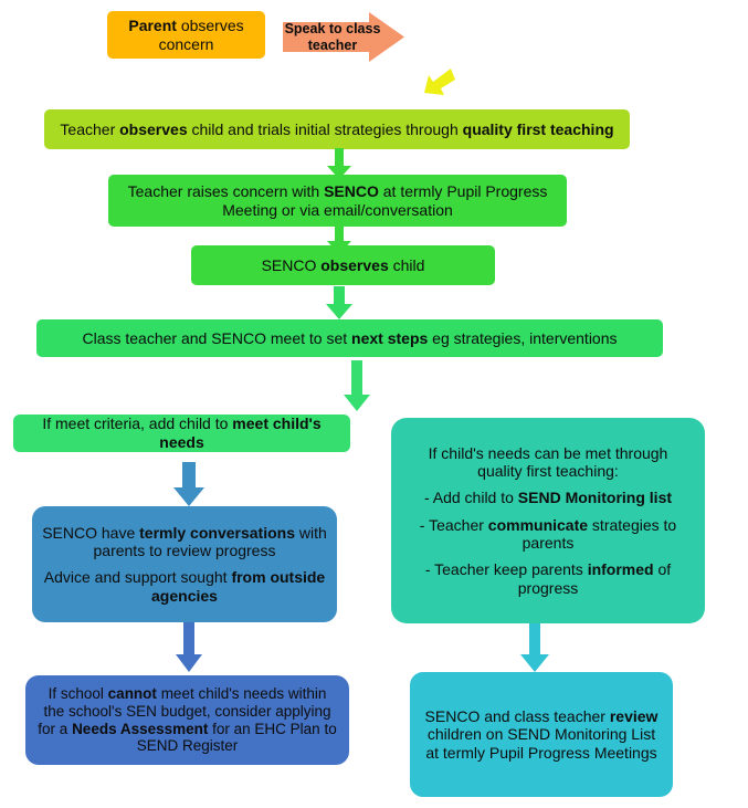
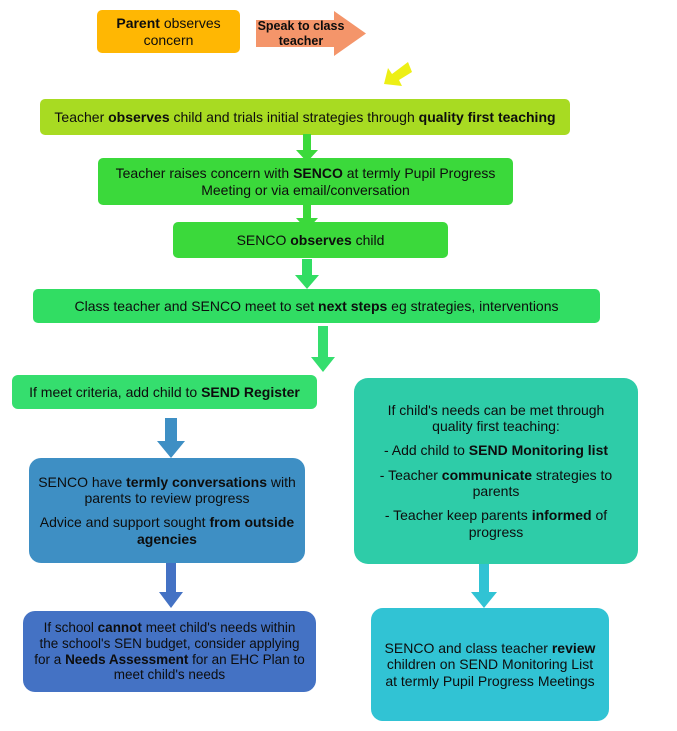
  Parent observes
  concern
  Speak to class
  teacher
  Teacher observes child and trials initial strategies through quality first teaching
  Teacher raises concern with SENCO at termly Pupil Progress
  Meeting or via email/conversation
  SENCO observes child
  Class teacher and SENCO meet to set next steps eg strategies, interventions
- If meet criteria, add child to meet child's needs
+ If meet criteria, add child to SEND Register
  SENCO have termly conversations with
  parents to review progress
  Advice and support sought from outside
  agencies
  If school cannot meet child's needs within
  the school's SEN budget, consider applying
  for a Needs Assessment for an EHC Plan to
- SEND Register
+ meet child's needs
  If child's needs can be met through
  quality first teaching:
  - Add child to SEND Monitoring list
  - Teacher communicate strategies to
  parents
  - Teacher keep parents informed of
  progress
  SENCO and class teacher review
  children on SEND Monitoring List
  at termly Pupil Progress Meetings
